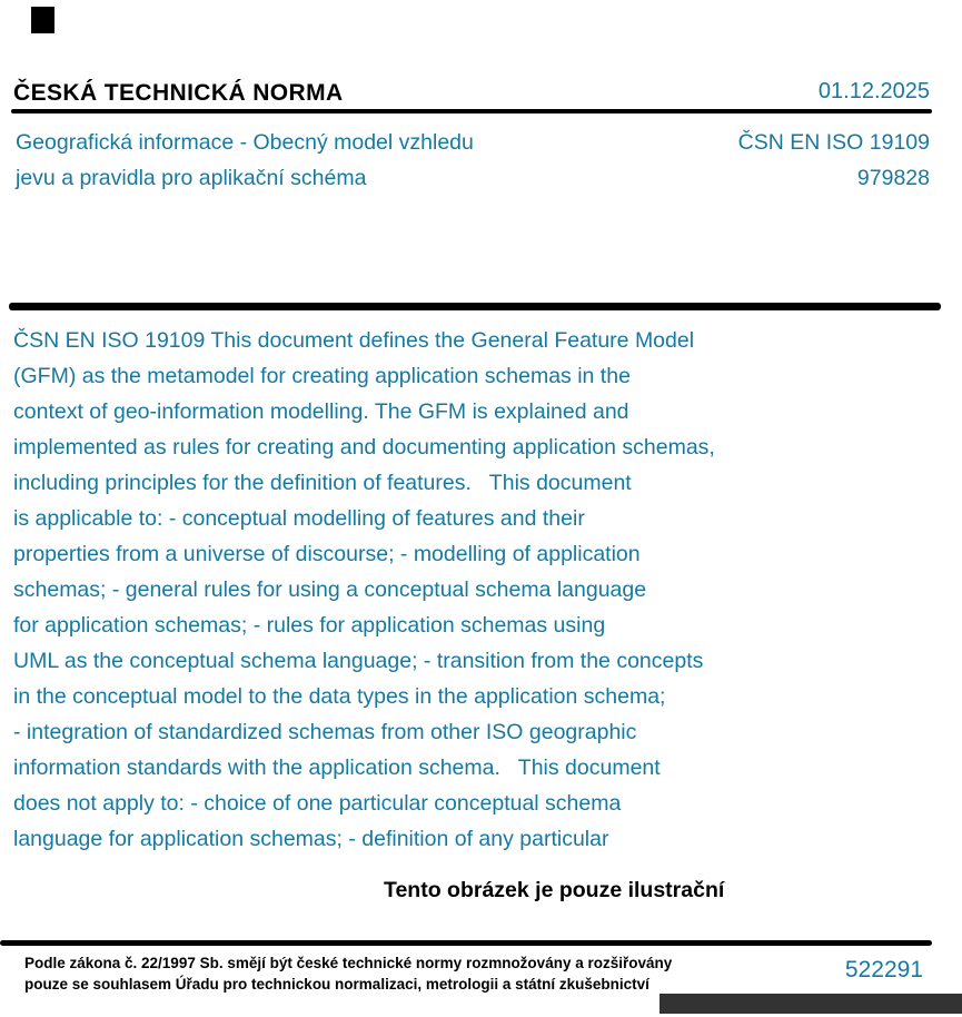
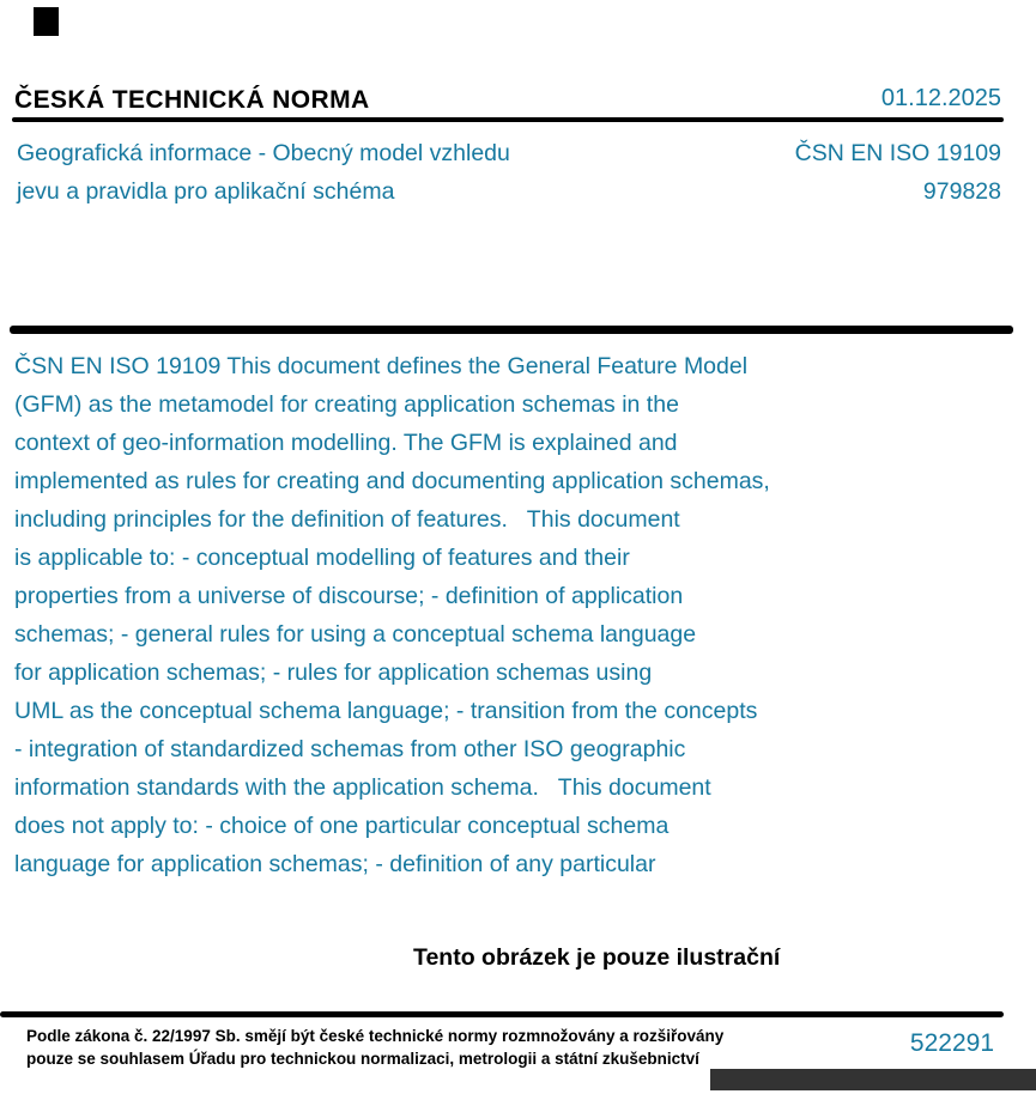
  ČESKÁ TECHNICKÁ NORMA
  01.12.2025
  Geografická informace - Obecný model vzhledu
  jevu a pravidla pro aplikační schéma
  ČSN EN ISO 19109
  979828
  ČSN EN ISO 19109 This document defines the General Feature Model
  (GFM) as the metamodel for creating application schemas in the
  context of geo-information modelling. The GFM is explained and
  implemented as rules for creating and documenting application schemas,
  including principles for the definition of features. This document
  is applicable to: - conceptual modelling of features and their
- properties from a universe of discourse; - modelling of application
+ properties from a universe of discourse; - definition of application
  schemas; - general rules for using a conceptual schema language
  for application schemas; - rules for application schemas using
  UML as the conceptual schema language; - transition from the concepts
- in the conceptual model to the data types in the application schema;
  - integration of standardized schemas from other ISO geographic
  information standards with the application schema. This document
  does not apply to: - choice of one particular conceptual schema
  language for application schemas; - definition of any particular
  Tento obrázek je pouze ilustrační
  Podle zákona č. 22/1997 Sb. smějí být české technické normy rozmnožovány a rozšiřovány
  pouze se souhlasem Úřadu pro technickou normalizaci, metrologii a státní zkušebnictví
  522291
